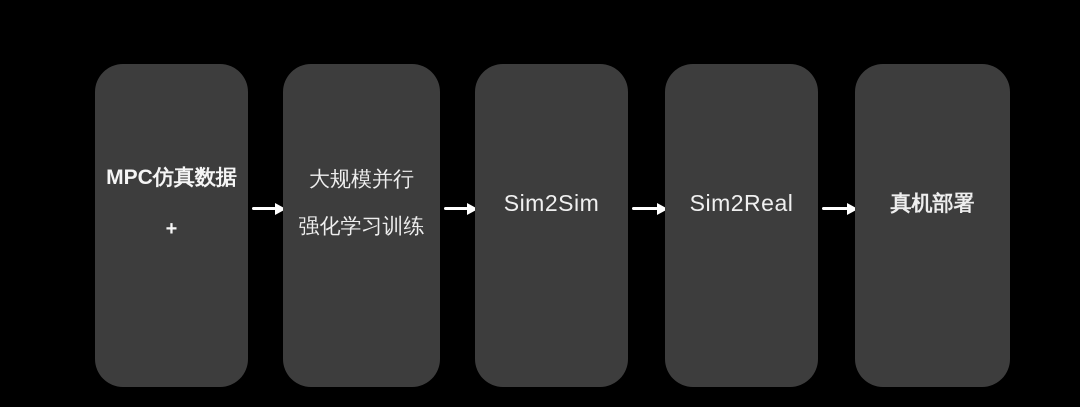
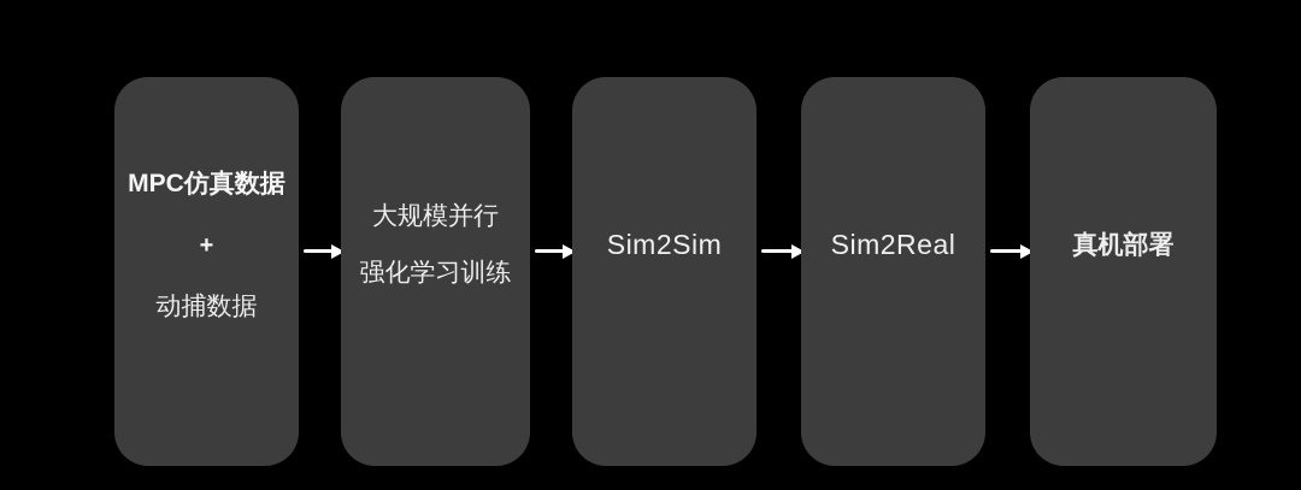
  MPC仿真数据
  +
+ 动捕数据
  大规模并行
  强化学习训练
  Sim2Sim
  Sim2Real
  真机部署
